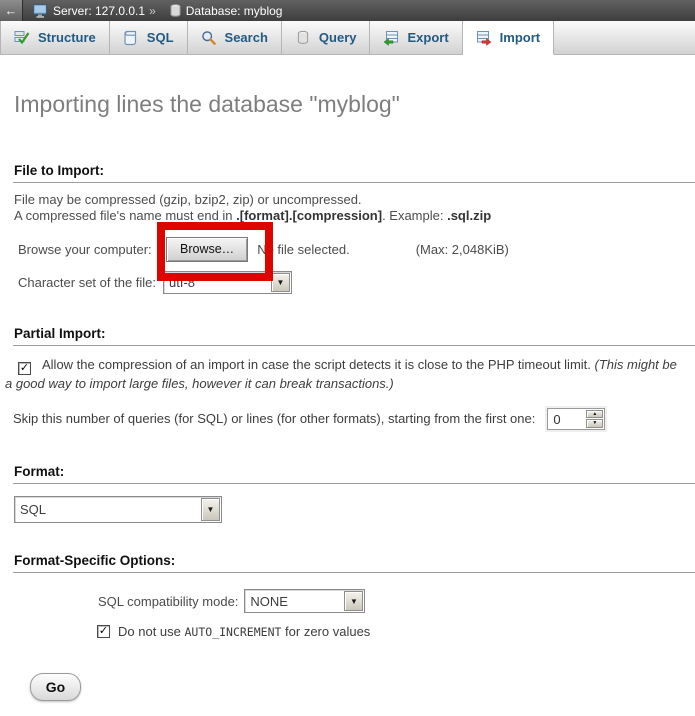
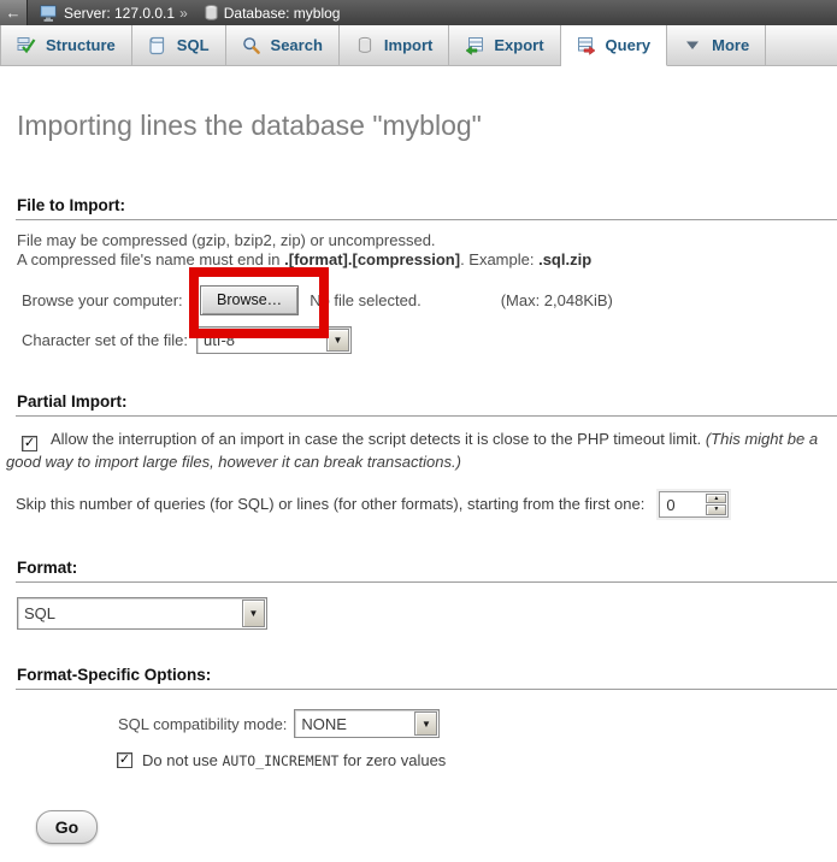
  ←
  Server: 127.0.0.1
  »
  Database: myblog
  Structure
  SQL
  Search
- Query
+ Import
  Export
- Import
+ Query
+ More
  Importing lines the database "myblog"
  File to Import:
  File may be compressed (gzip, bzip2, zip) or uncompressed.
  A compressed file's name must end in .[format].[compression]. Example: .sql.zip
  Browse your computer:
  Browse…
  No file selected.
  (Max: 2,048KiB)
  Character set of the file:
  utf-8
  ▼
  Partial Import:
  ✓
- Allow the compression of an import in case the script detects it is close to the PHP timeout limit. (This might be a good way to import large files, however it can break transactions.)
+ Allow the interruption of an import in case the script detects it is close to the PHP timeout limit. (This might be a good way to import large files, however it can break transactions.)
  Skip this number of queries (for SQL) or lines (for other formats), starting from the first one:
  0
  Format:
  SQL
  ▼
  Format-Specific Options:
  SQL compatibility mode:
  NONE
  ▼
  ✓
  Do not use AUTO_INCREMENT for zero values
  Go
